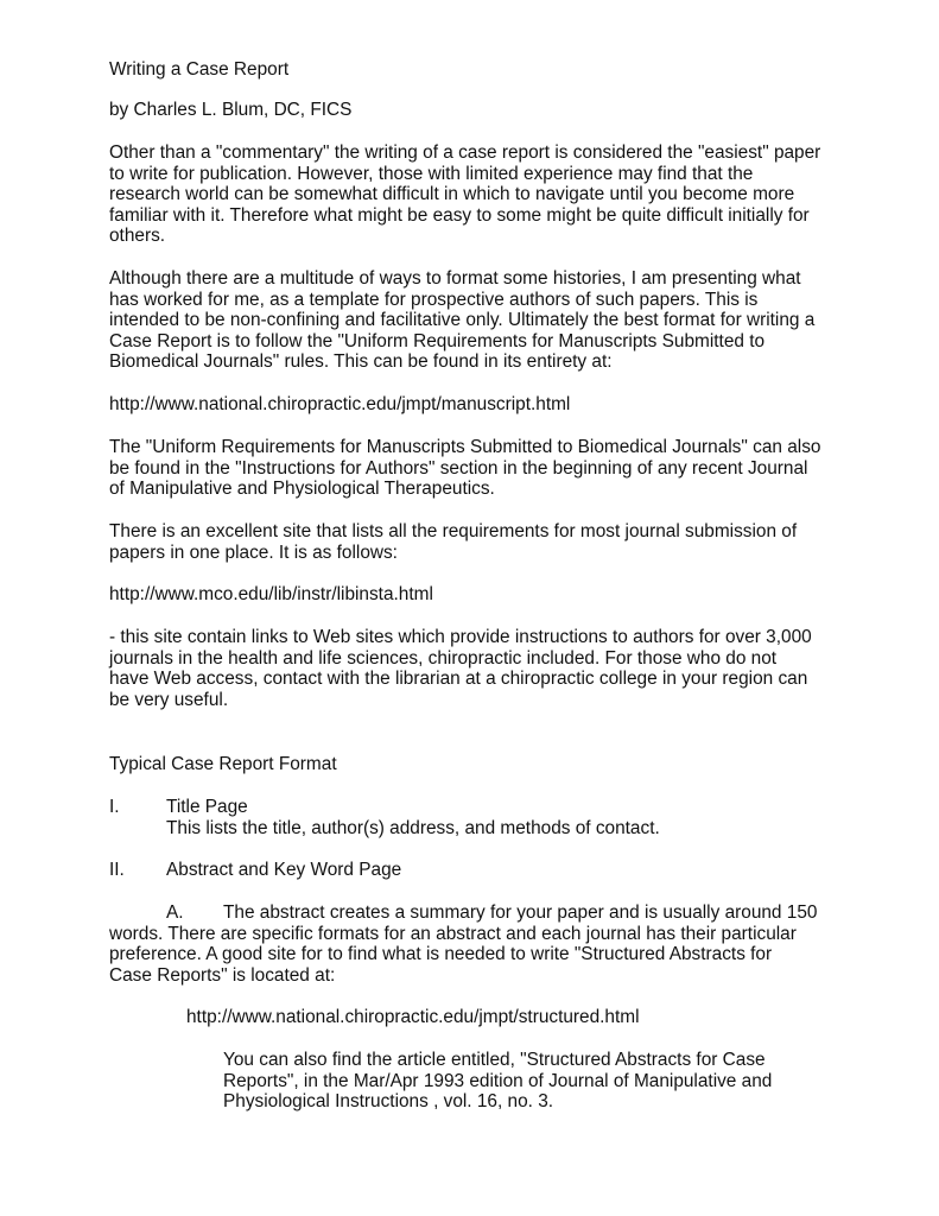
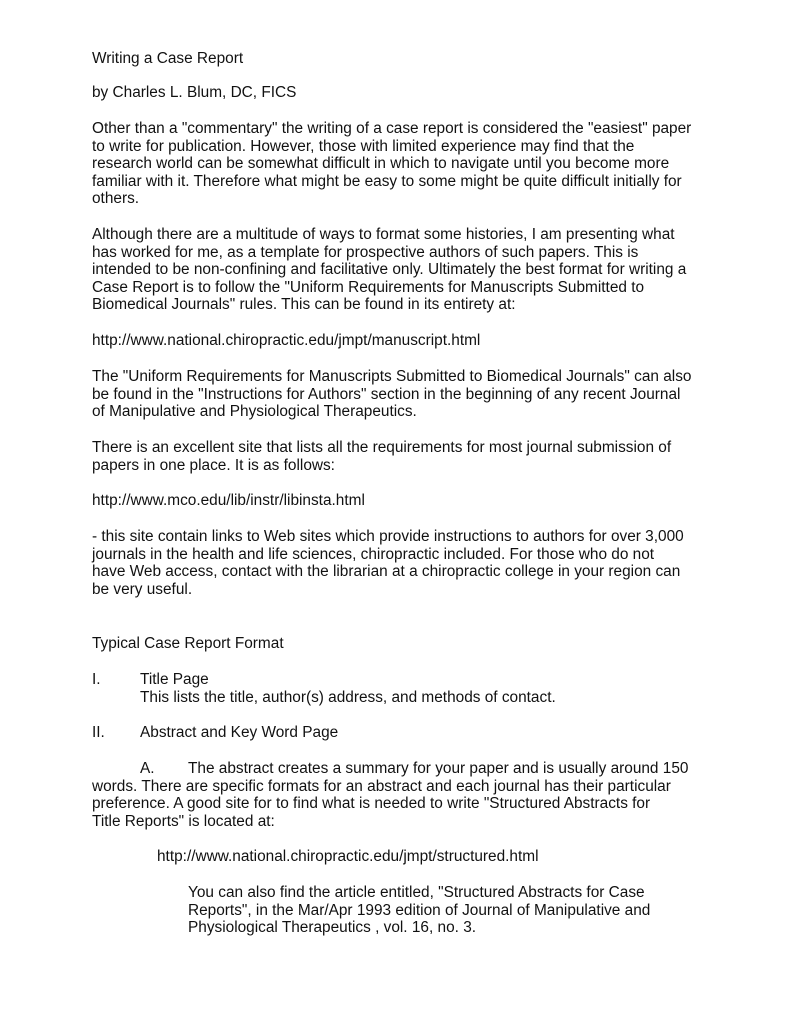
  Writing a Case Report
  by Charles L. Blum, DC, FICS
  Other than a "commentary" the writing of a case report is considered the "easiest" paper
  to write for publication. However, those with limited experience may find that the
  research world can be somewhat difficult in which to navigate until you become more
  familiar with it. Therefore what might be easy to some might be quite difficult initially for
  others.
  Although there are a multitude of ways to format some histories, I am presenting what
  has worked for me, as a template for prospective authors of such papers. This is
  intended to be non-confining and facilitative only. Ultimately the best format for writing a
  Case Report is to follow the "Uniform Requirements for Manuscripts Submitted to
  Biomedical Journals" rules. This can be found in its entirety at:
  http://www.national.chiropractic.edu/jmpt/manuscript.html
  The "Uniform Requirements for Manuscripts Submitted to Biomedical Journals" can also
  be found in the "Instructions for Authors" section in the beginning of any recent Journal
  of Manipulative and Physiological Therapeutics.
  There is an excellent site that lists all the requirements for most journal submission of
  papers in one place. It is as follows:
  http://www.mco.edu/lib/instr/libinsta.html
  - this site contain links to Web sites which provide instructions to authors for over 3,000
  journals in the health and life sciences, chiropractic included. For those who do not
  have Web access, contact with the librarian at a chiropractic college in your region can
  be very useful.
  Typical Case Report Format
  I.
  Title Page
  This lists the title, author(s) address, and methods of contact.
  II.
  Abstract and Key Word Page
  A.
  The abstract creates a summary for your paper and is usually around 150
  words. There are specific formats for an abstract and each journal has their particular
  preference. A good site for to find what is needed to write "Structured Abstracts for
- Case Reports" is located at:
+ Title Reports" is located at:
  http://www.national.chiropractic.edu/jmpt/structured.html
  You can also find the article entitled, "Structured Abstracts for Case
  Reports", in the Mar/Apr 1993 edition of Journal of Manipulative and
- Physiological Instructions , vol. 16, no. 3.
+ Physiological Therapeutics , vol. 16, no. 3.
